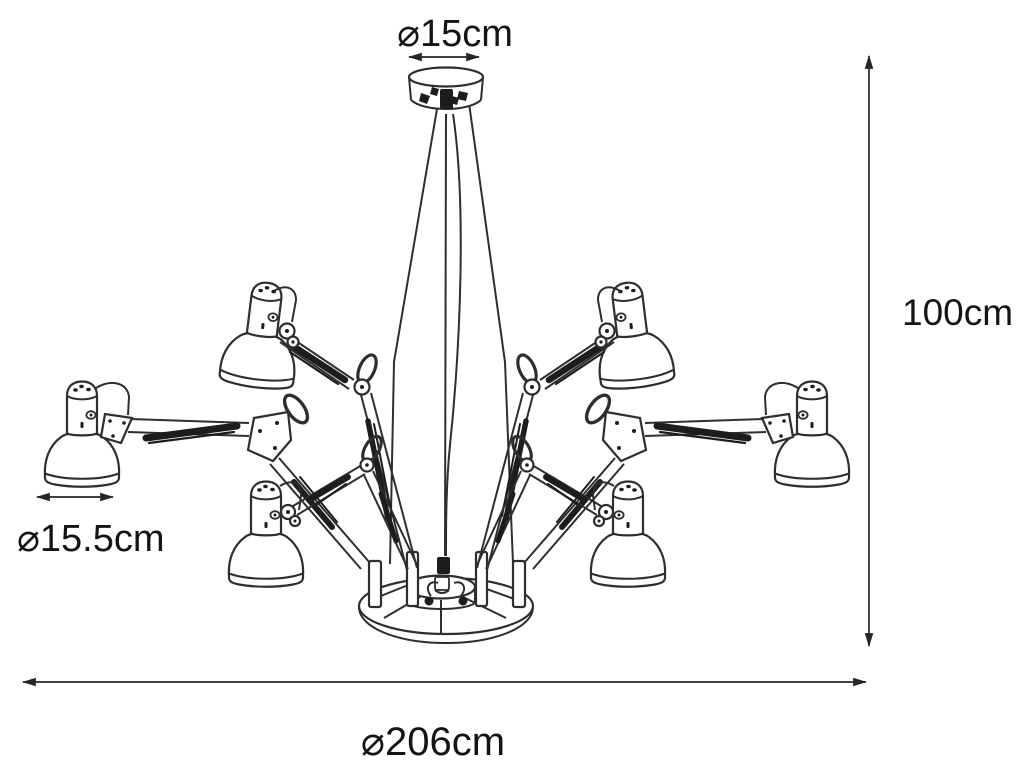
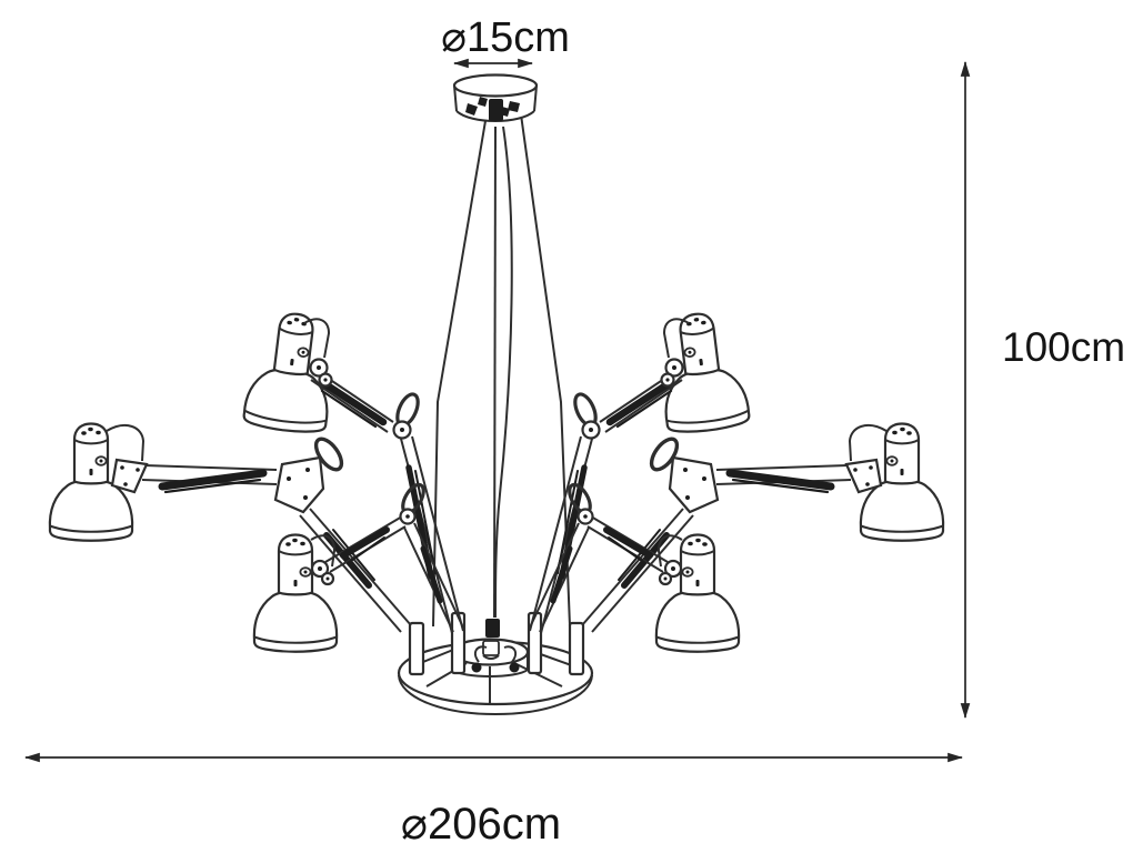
  ⌀15cm
  100cm
- ⌀15.5cm
  ⌀206cm
